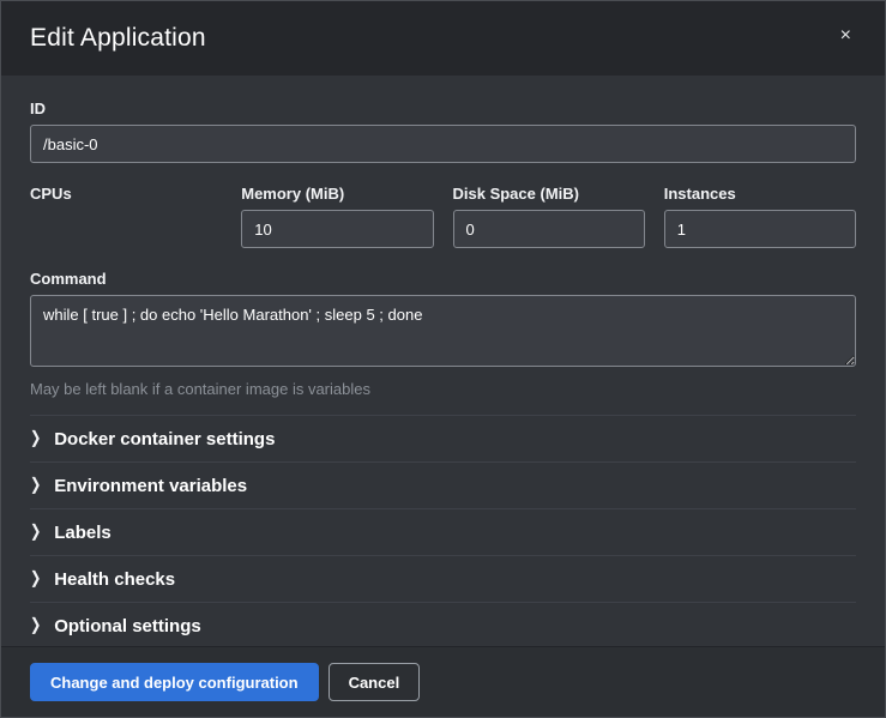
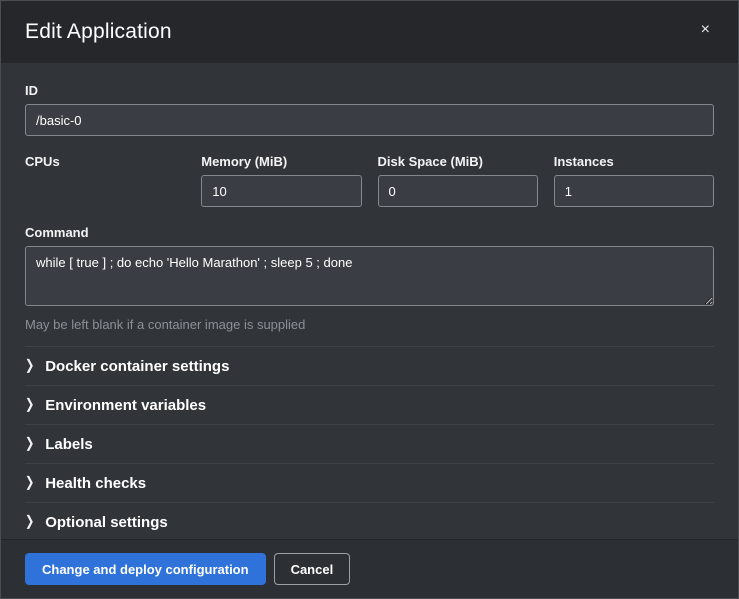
  Edit Application
  ×
  ID
  /basic-0
  CPUs
  Memory (MiB)
  10
  Disk Space (MiB)
  0
  Instances
  1
  Command
  while [ true ] ; do echo 'Hello Marathon' ; sleep 5 ; done
- May be left blank if a container image is variables
+ May be left blank if a container image is supplied
  ❯
  Docker container settings
  ❯
  Environment variables
  ❯
  Labels
  ❯
  Health checks
  ❯
  Optional settings
  Change and deploy configuration
  Cancel
